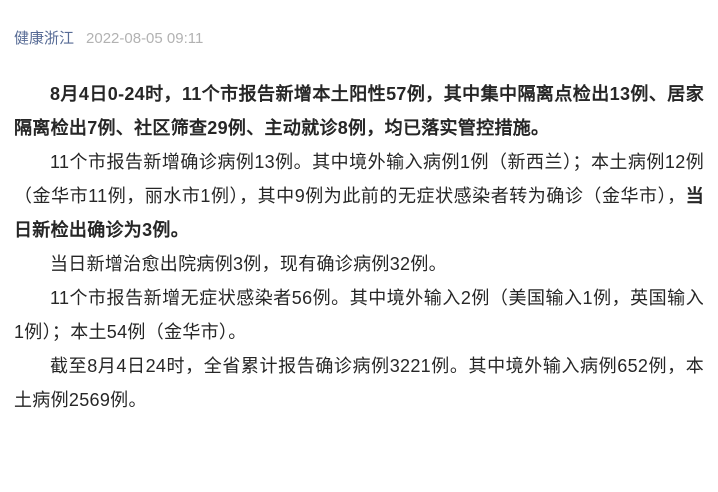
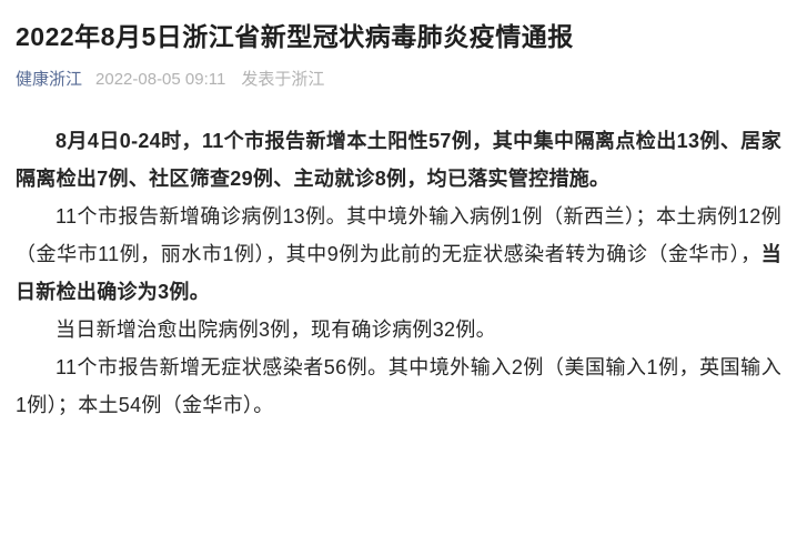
+ 2022年8月5日浙江省新型冠状病毒肺炎疫情通报
  健康浙江
  2022-08-05 09:11
+ 发表于浙江
  8月4日0-24时，11个市报告新增本土阳性57例，其中集中隔离点检出13例、居家隔离检出7例、社区筛查29例、主动就诊8例，均已落实管控措施。
  11个市报告新增确诊病例13例。其中境外输入病例1例（新西兰）；本土病例12例（金华市11例，丽水市1例），其中9例为此前的无症状感染者转为确诊（金华市），当日新检出确诊为3例。
  当日新增治愈出院病例3例，现有确诊病例32例。
  11个市报告新增无症状感染者56例。其中境外输入2例（美国输入1例，英国输入1例）；本土54例（金华市）。
- 截至8月4日24时，全省累计报告确诊病例3221例。其中境外输入病例652例，本土病例2569例。
